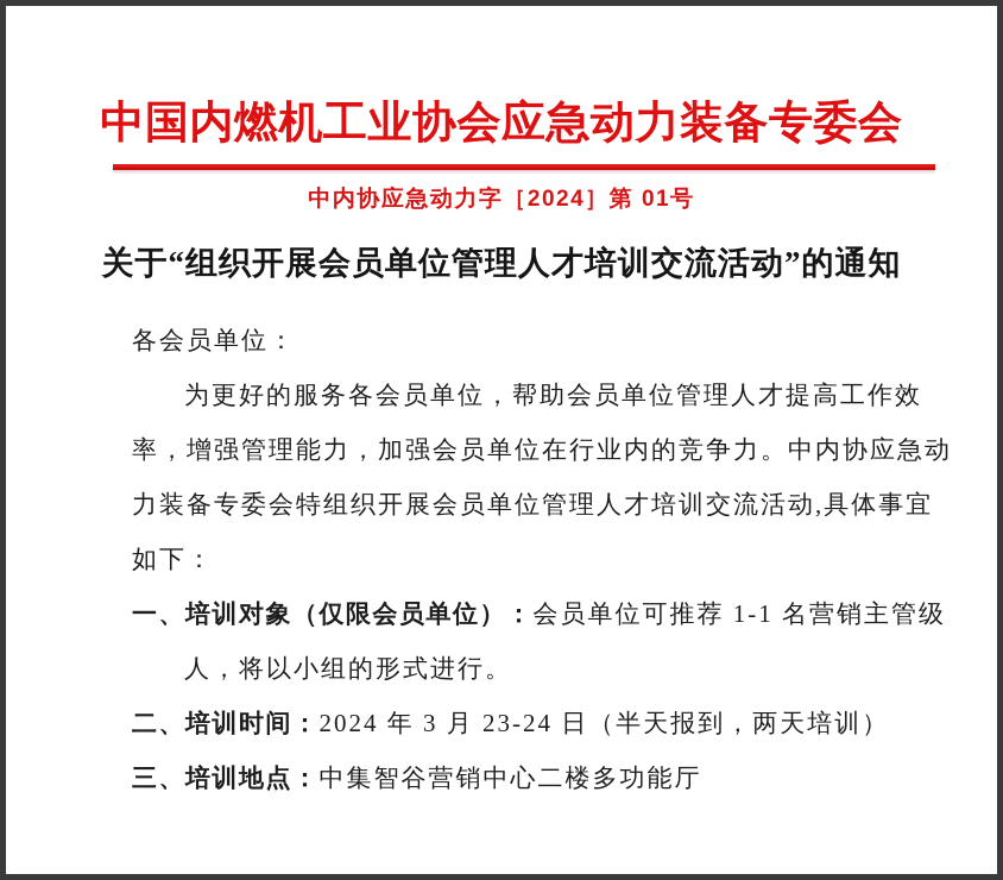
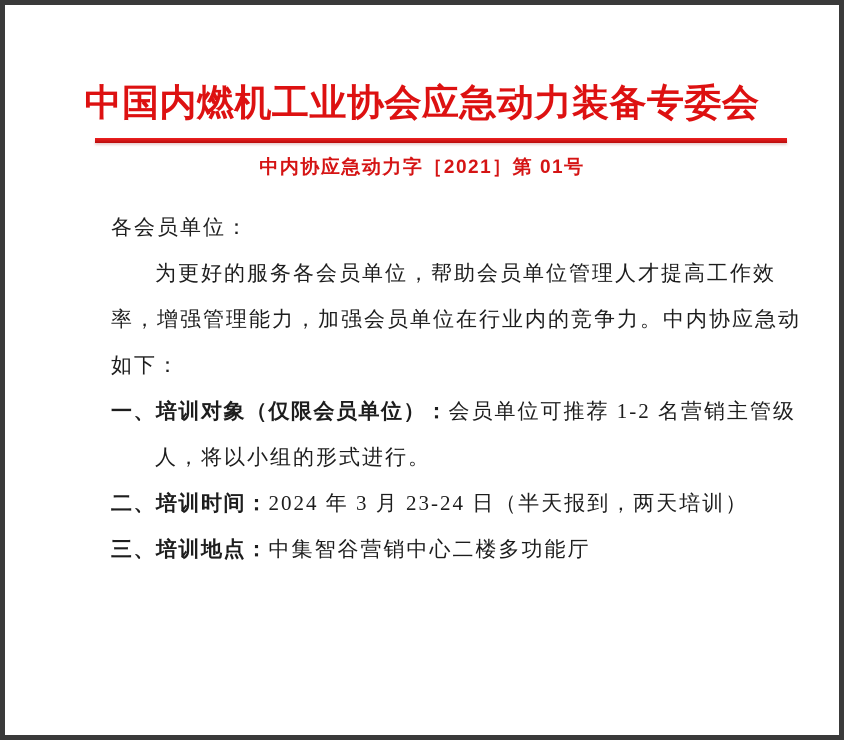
  中国内燃机工业协会应急动力装备专委会
- 中内协应急动力字［2024］第 01号
+ 中内协应急动力字［2021］第 01号
- 关于“组织开展会员单位管理人才培训交流活动”的通知
  各会员单位：
  为更好的服务各会员单位，帮助会员单位管理人才提高工作效
  率，增强管理能力，加强会员单位在行业内的竞争力。中内协应急动
- 力装备专委会特组织开展会员单位管理人才培训交流活动,具体事宜
  如下：
- 一、培训对象（仅限会员单位）：会员单位可推荐 1-1 名营销主管级
+ 一、培训对象（仅限会员单位）：会员单位可推荐 1-2 名营销主管级
  人，将以小组的形式进行。
  二、培训时间：2024 年 3 月 23-24 日（半天报到，两天培训）
  三、培训地点：中集智谷营销中心二楼多功能厅
